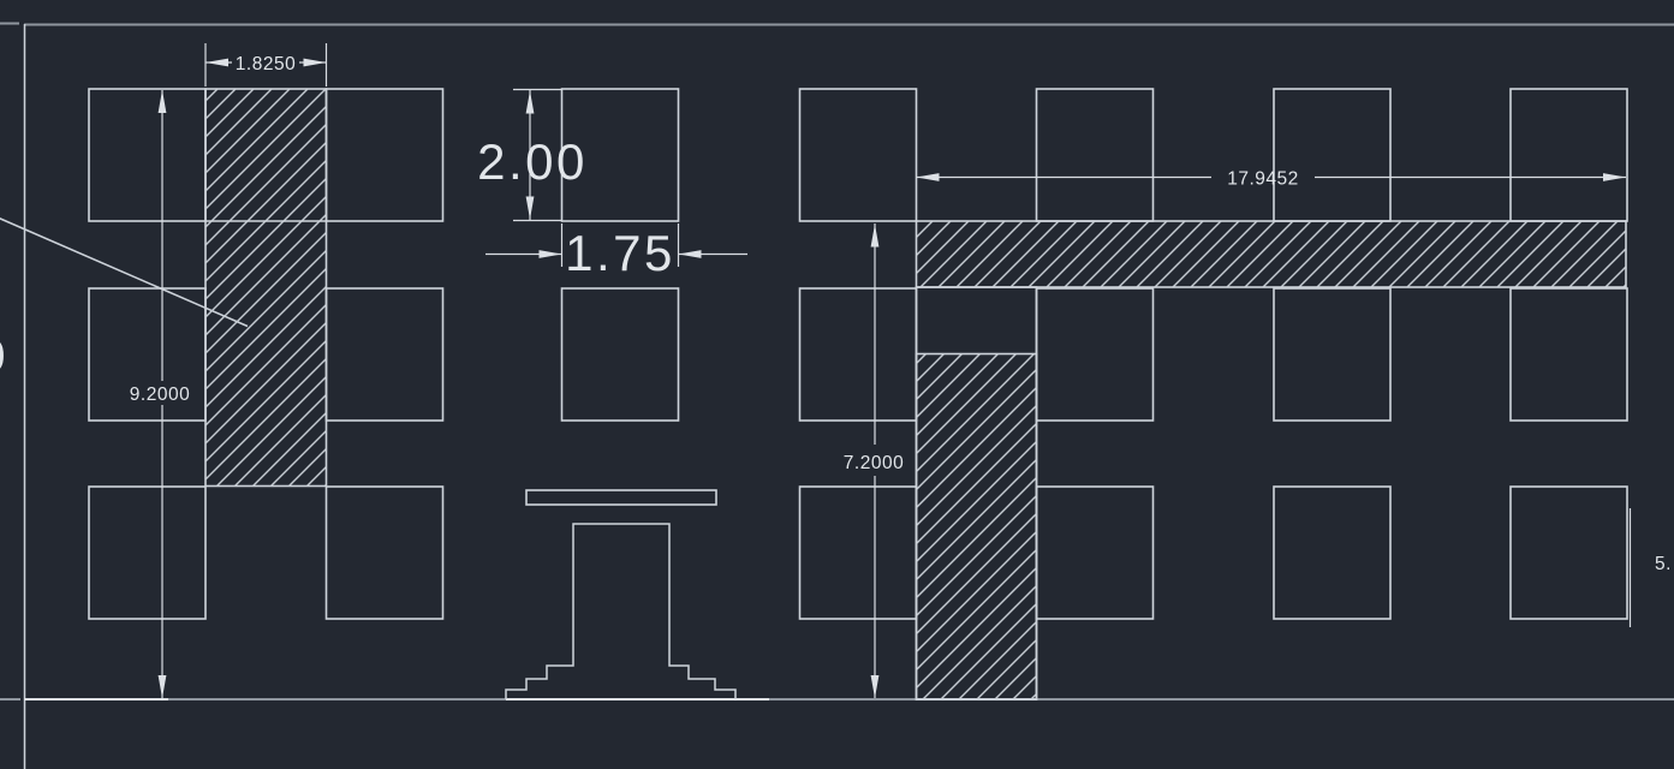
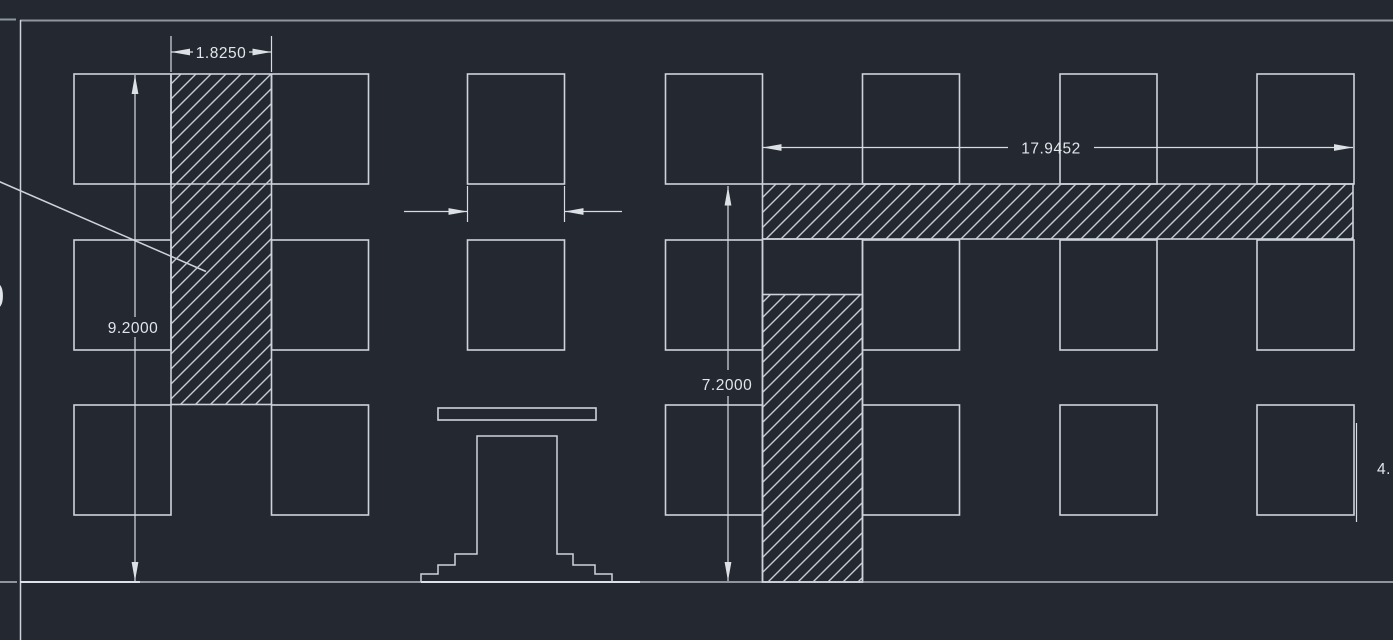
  1.8250
- 2.00
- 1.75
  9.2000
  17.9452
  7.2000
- 5.
+ 4.
